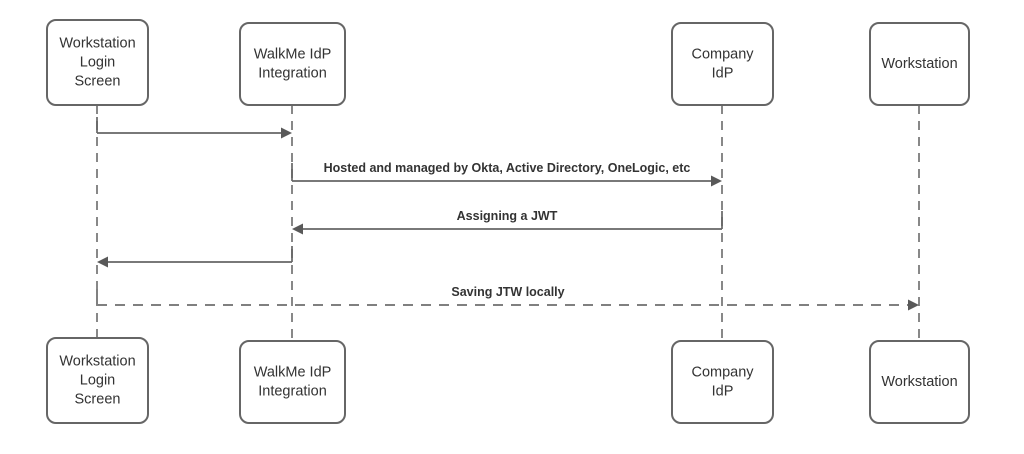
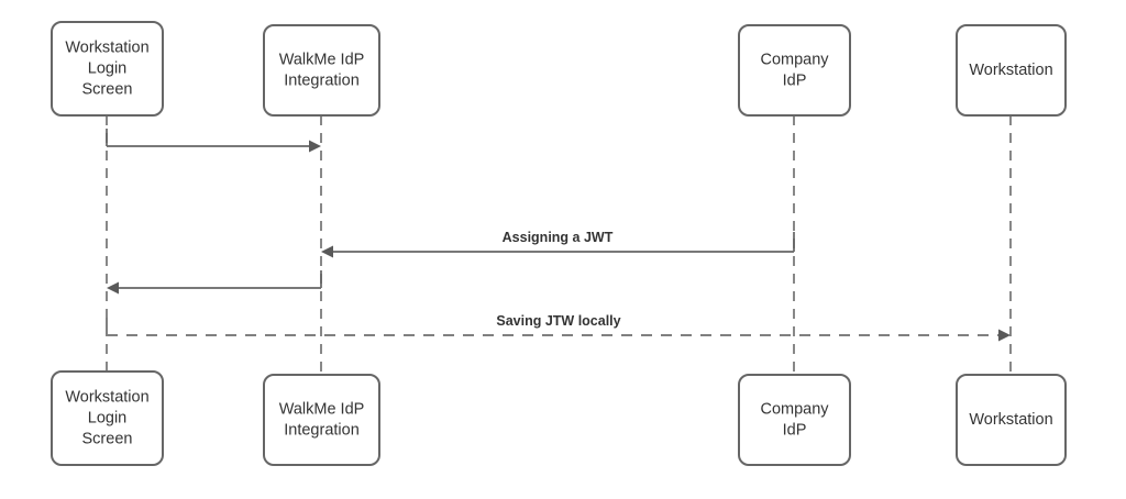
- Hosted and managed by Okta, Active Directory, OneLogic, etc
  Assigning a JWT
  Saving JTW locally
  Workstation Login Screen
  Workstation Login Screen
  WalkMe IdP Integration
  WalkMe IdP Integration
  Company IdP
  Company IdP
  Workstation
  Workstation
